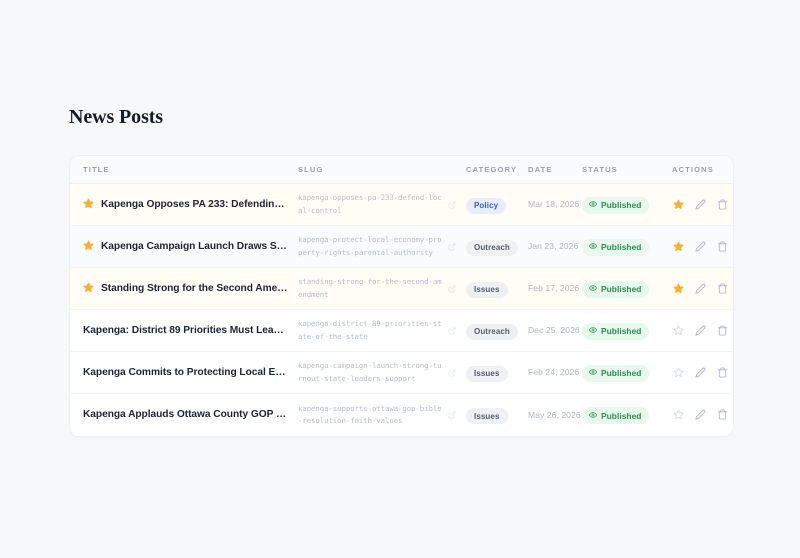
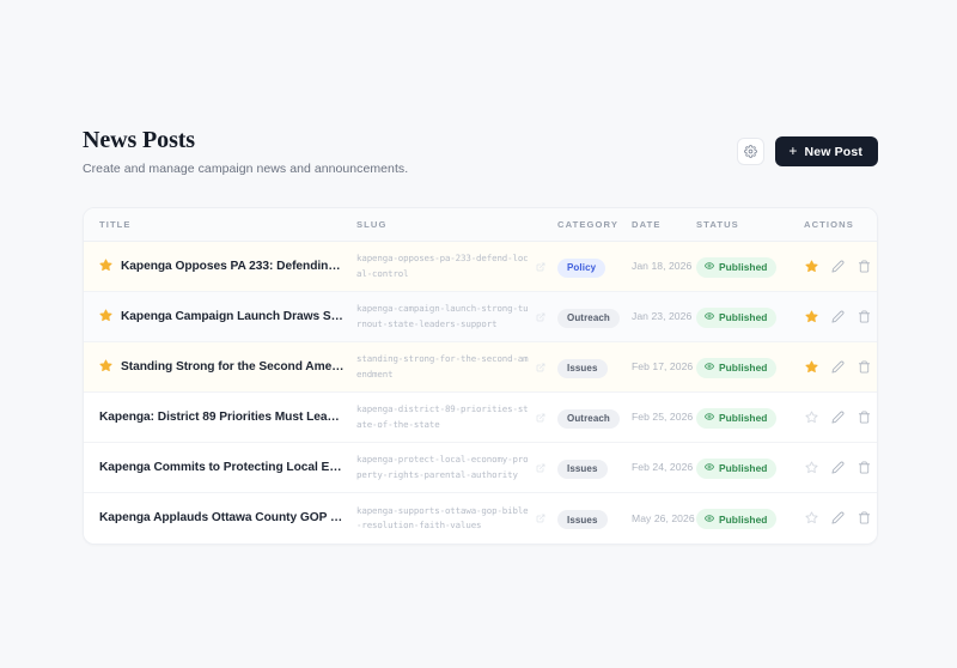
  News Posts
+ Create and manage campaign news and announcements.
+ +
+ New Post
  TITLE	SLUG	CATEGORY	DATE	STATUS	ACTIONS
- Kapenga Opposes PA 233: Defending L	kapenga-opposes-pa-233-defend-local-control	Policy	Mar 18, 2026	Published
+ Kapenga Opposes PA 233: Defending L	kapenga-opposes-pa-233-defend-local-control	Policy	Jan 18, 2026	Published
- Kapenga Campaign Launch Draws Stro	kapenga-protect-local-economy-property-rights-parental-authority	Outreach	Jan 23, 2026	Published
+ Kapenga Campaign Launch Draws Stro	kapenga-campaign-launch-strong-turnout-state-leaders-support	Outreach	Jan 23, 2026	Published
  Standing Strong for the Second Amend	standing-strong-for-the-second-amendment	Issues	Feb 17, 2026	Published
- Kapenga: District 89 Priorities Must Lead t	kapenga-district-89-priorities-state-of-the-state	Outreach	Dec 25, 2026	Published
+ Kapenga: District 89 Priorities Must Lead t	kapenga-district-89-priorities-state-of-the-state	Outreach	Feb 25, 2026	Published
- Kapenga Commits to Protecting Local Eco	kapenga-campaign-launch-strong-turnout-state-leaders-support	Issues	Feb 24, 2026	Published
+ Kapenga Commits to Protecting Local Eco	kapenga-protect-local-economy-property-rights-parental-authority	Issues	Feb 24, 2026	Published
  Kapenga Applauds Ottawa County GOP Re	kapenga-supports-ottawa-gop-bible-resolution-faith-values	Issues	May 26, 2026	Published
